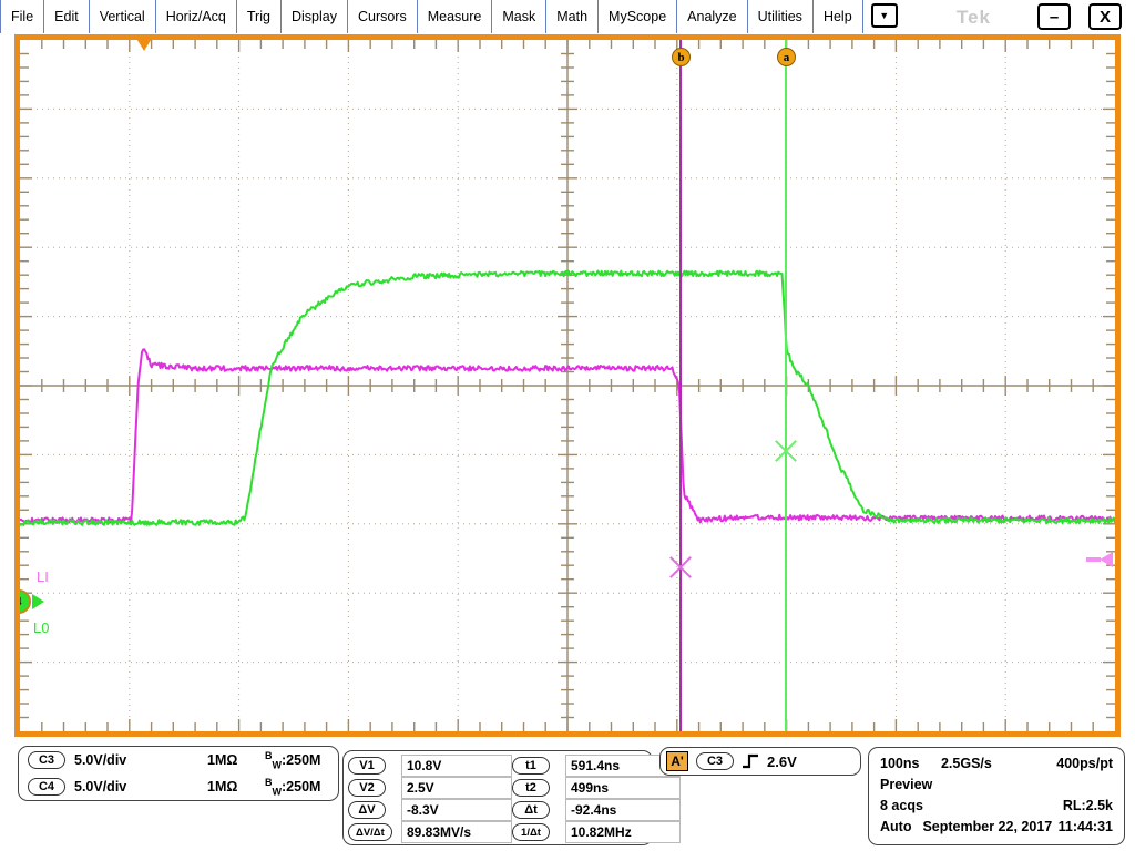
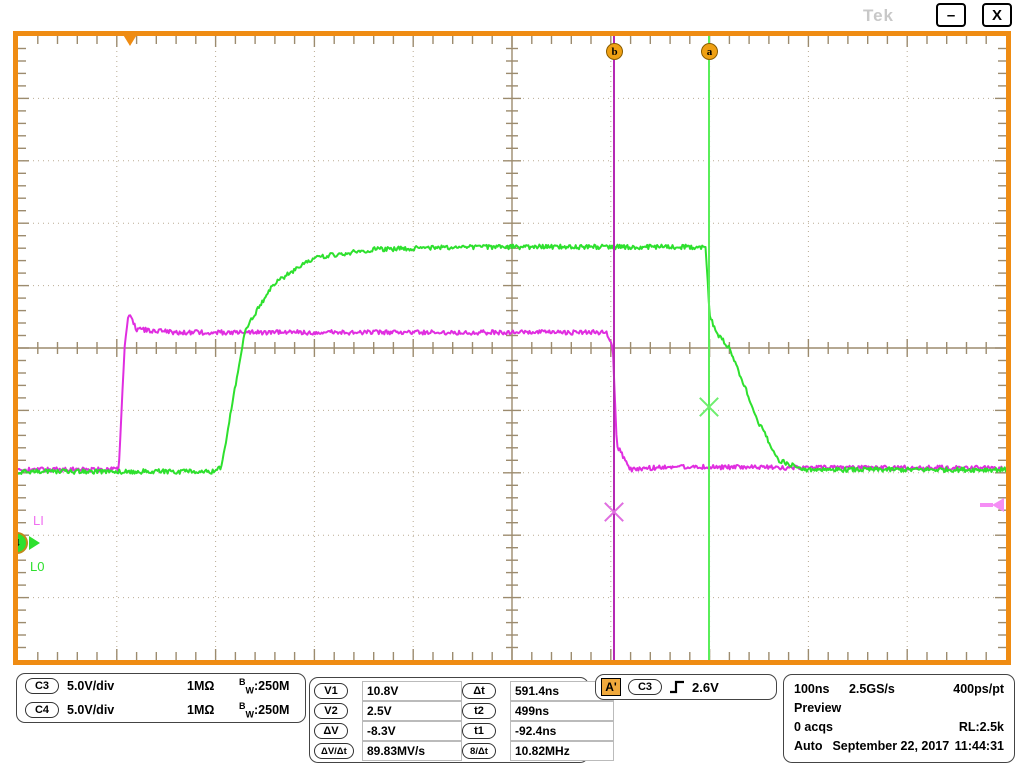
- File
- Edit
- Vertical
- Horiz/Acq
- Trig
- Display
- Cursors
- Measure
- Mask
- Math
- MyScope
- Analyze
- Utilities
- Help
- ▼
  Tek
  –
  X
  b
  a
  LI
  L0
  C3
  5.0V/div
  1MΩ
  BW:250M
  C4
  5.0V/div
  1MΩ
  BW:250M
  V1
  10.8V
- t1
+ Δt
  591.4ns
  V2
  2.5V
  t2
  499ns
  ΔV
  -8.3V
- Δt
+ t1
  -92.4ns
  ΔV/Δt
  89.83MV/s
- 1/Δt
+ 8/Δt
  10.82MHz
  A'
  C3
  2.6V
  100ns
  2.5GS/s
  400ps/pt
  Preview
- 8 acqs
+ 0 acqs
  RL:2.5k
  Auto
  September 22, 2017
  11:44:31
